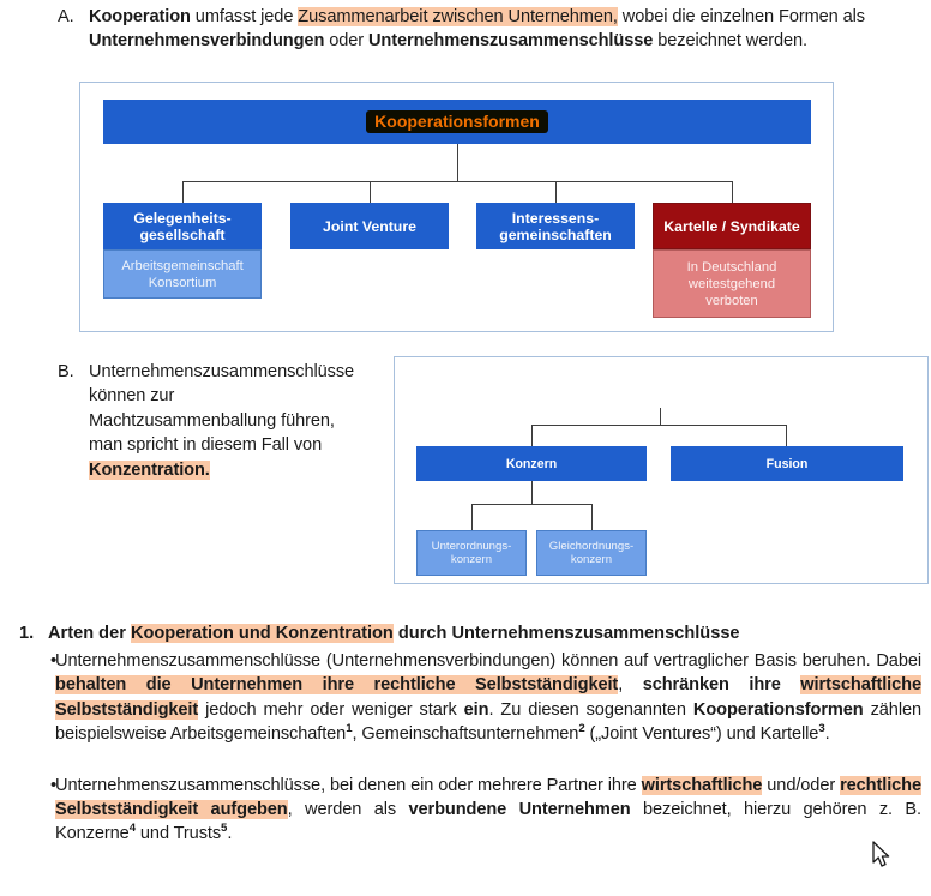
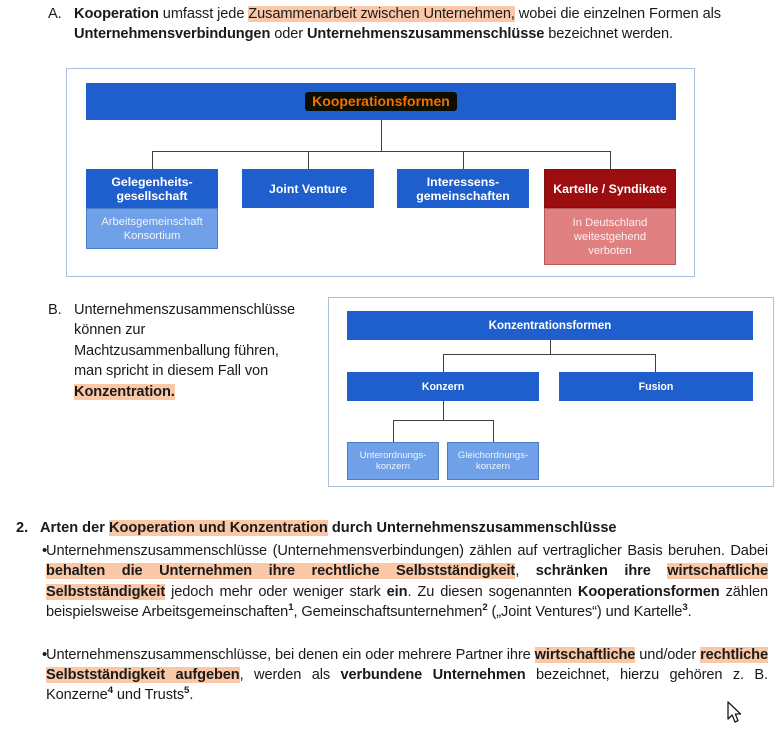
  A.
  Kooperation umfasst jede Zusammenarbeit zwischen Unternehmen, wobei die einzelnen Formen als Unternehmensverbindungen oder Unternehmenszusammenschlüsse bezeichnet werden.
  Kooperationsformen
  Gelegenheits-
  gesellschaft
  Arbeitsgemeinschaft
  Konsortium
  Joint Venture
  Interessens-
  gemeinschaften
  Kartelle / Syndikate
  In Deutschland
  weitestgehend
  verboten
  B.
  Unternehmenszusammenschlüsse können zur Machtzusammenballung führen, man spricht in diesem Fall von Konzentration.
+ Konzentrationsformen
  Konzern
  Fusion
  Unterordnungs-
  konzern
  Gleichordnungs-
  konzern
- 1.
+ 2.
  Arten der Kooperation und Konzentration durch Unternehmenszusammenschlüsse
  •
- Unternehmenszusammenschlüsse (Unternehmensverbindungen) können auf vertraglicher Basis beruhen. Dabei behalten die Unternehmen ihre rechtliche Selbstständigkeit, schränken ihre wirtschaftliche Selbstständigkeit jedoch mehr oder weniger stark ein. Zu diesen sogenannten Kooperationsformen zählen beispielsweise Arbeitsgemeinschaften1, Gemeinschaftsunternehmen2 („Joint Ventures“) und Kartelle3.
+ Unternehmenszusammenschlüsse (Unternehmensverbindungen) zählen auf vertraglicher Basis beruhen. Dabei behalten die Unternehmen ihre rechtliche Selbstständigkeit, schränken ihre wirtschaftliche Selbstständigkeit jedoch mehr oder weniger stark ein. Zu diesen sogenannten Kooperationsformen zählen beispielsweise Arbeitsgemeinschaften1, Gemeinschaftsunternehmen2 („Joint Ventures“) und Kartelle3.
  •
  Unternehmenszusammenschlüsse, bei denen ein oder mehrere Partner ihre wirtschaftliche und/oder rechtliche Selbstständigkeit aufgeben, werden als verbundene Unternehmen bezeichnet, hierzu gehören z. B. Konzerne4 und Trusts5.
